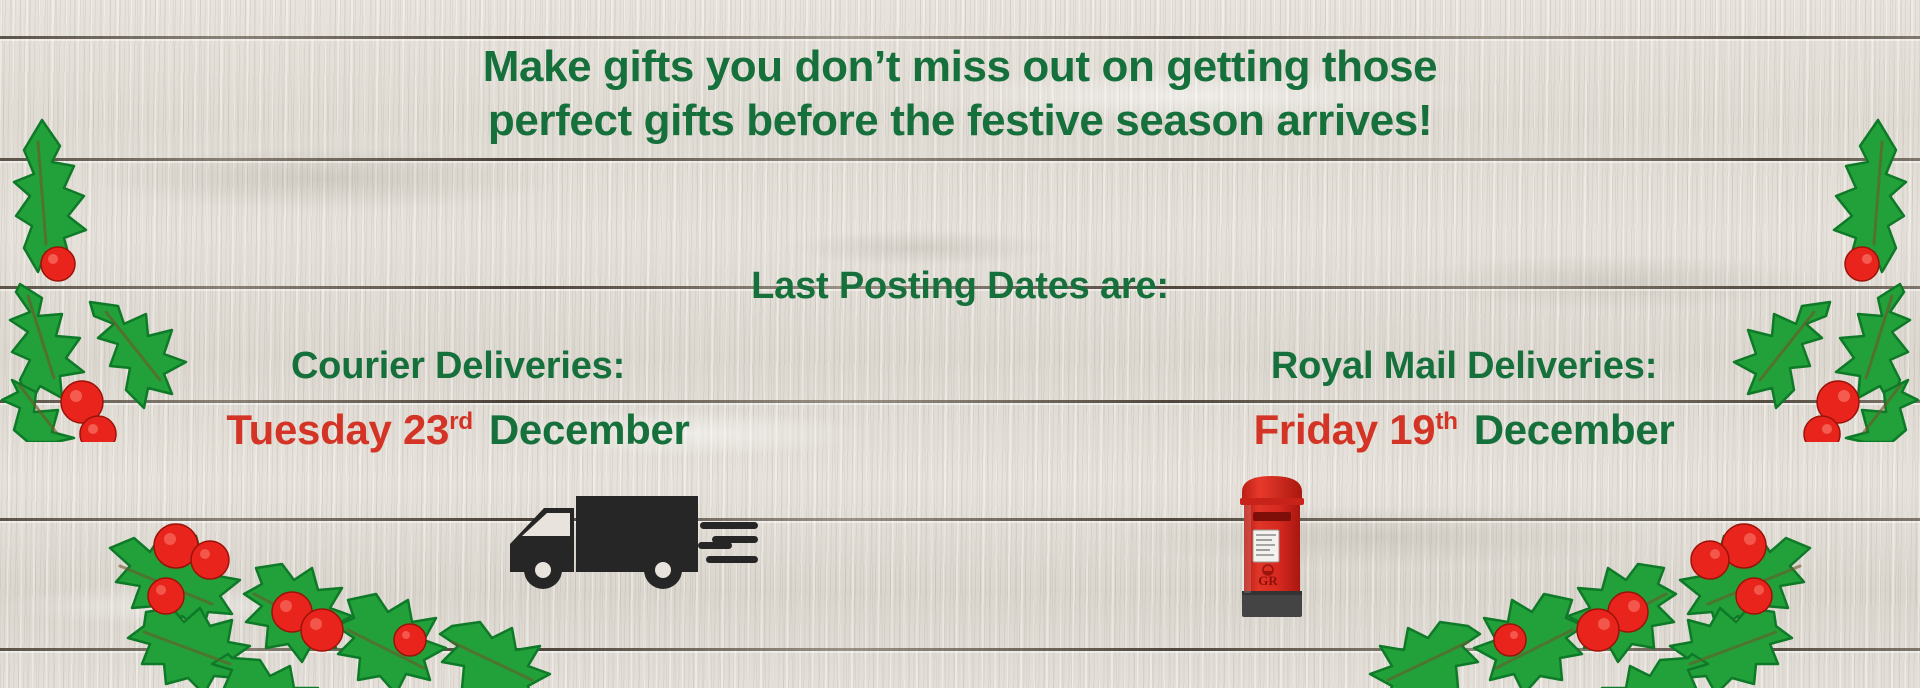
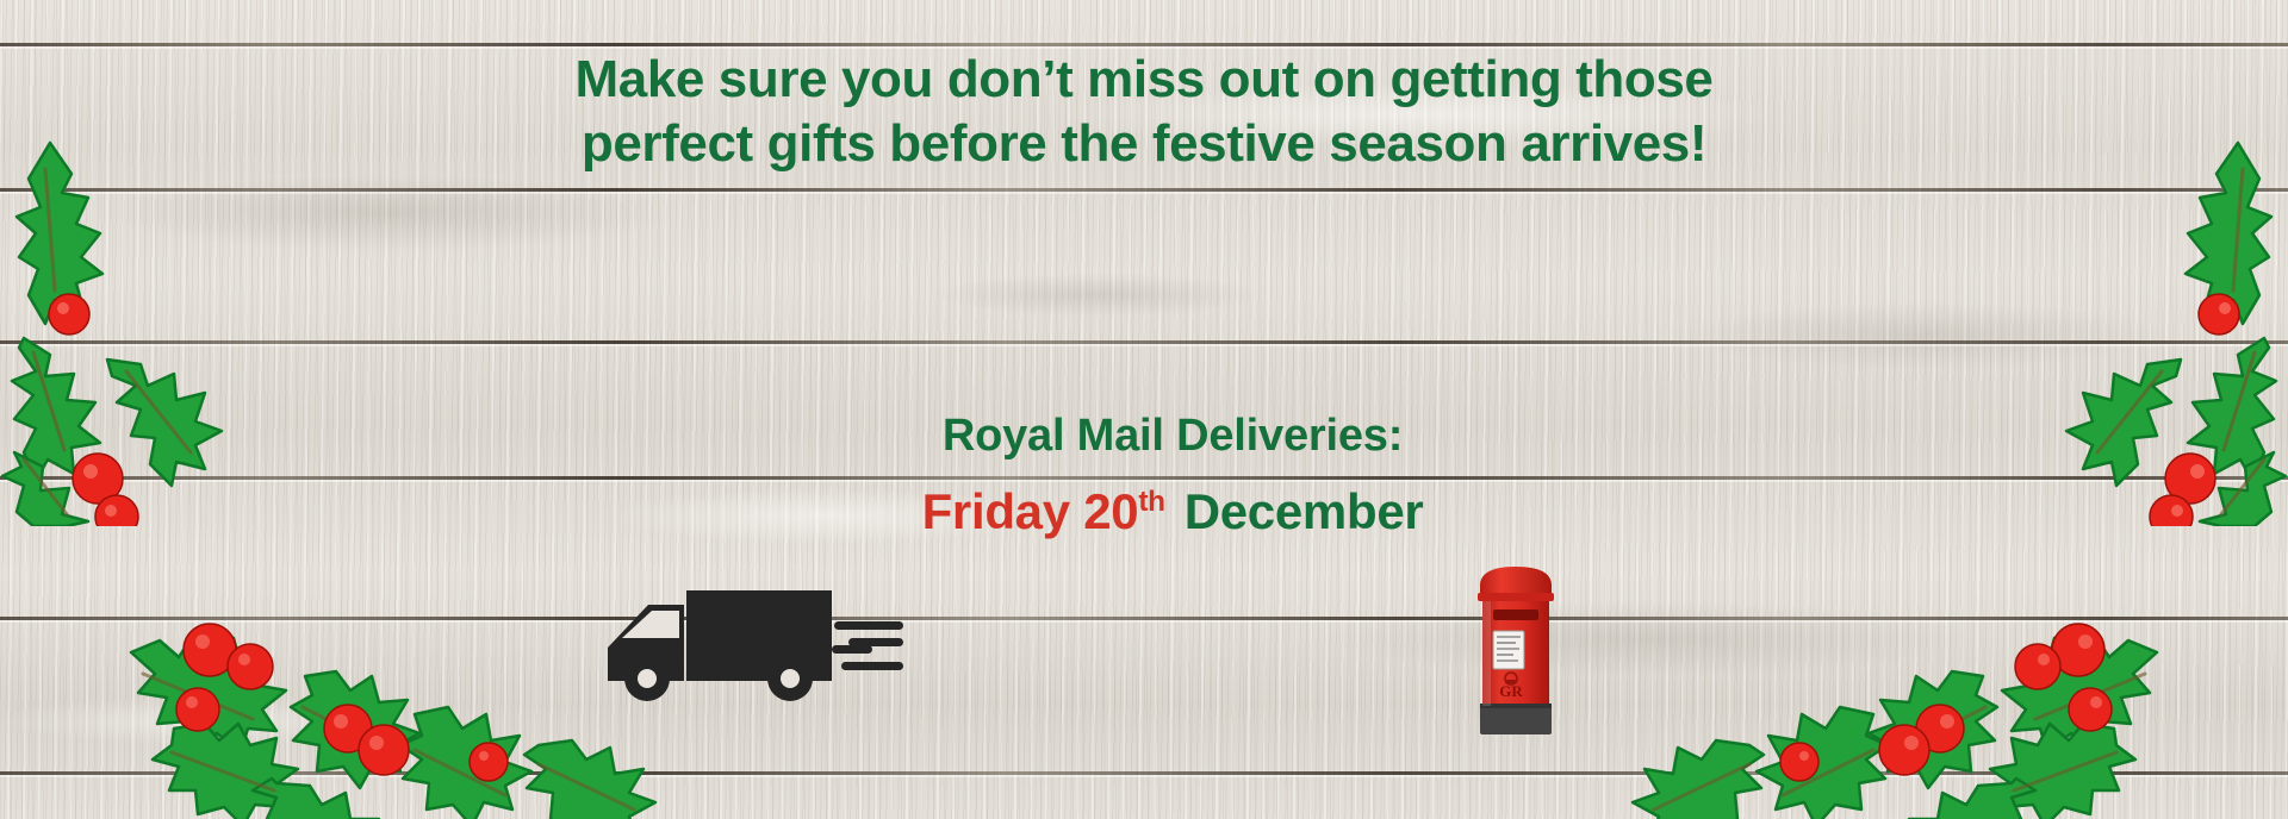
- Make gifts you don’t miss out on getting those
+ Make sure you don’t miss out on getting those
  perfect gifts before the festive season arrives!
- Last Posting Dates are:
- Courier Deliveries:
- Tuesday 23rd December
  Royal Mail Deliveries:
- Friday 19th December
+ Friday 20th December
  GR
